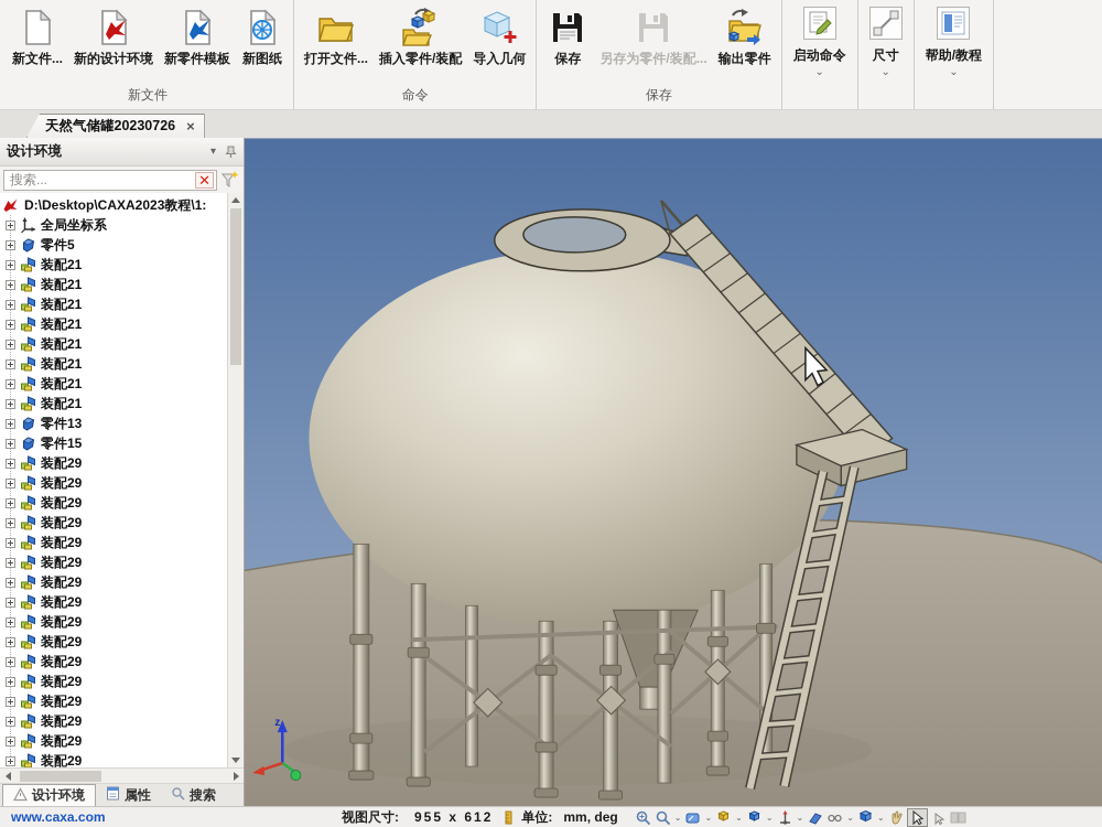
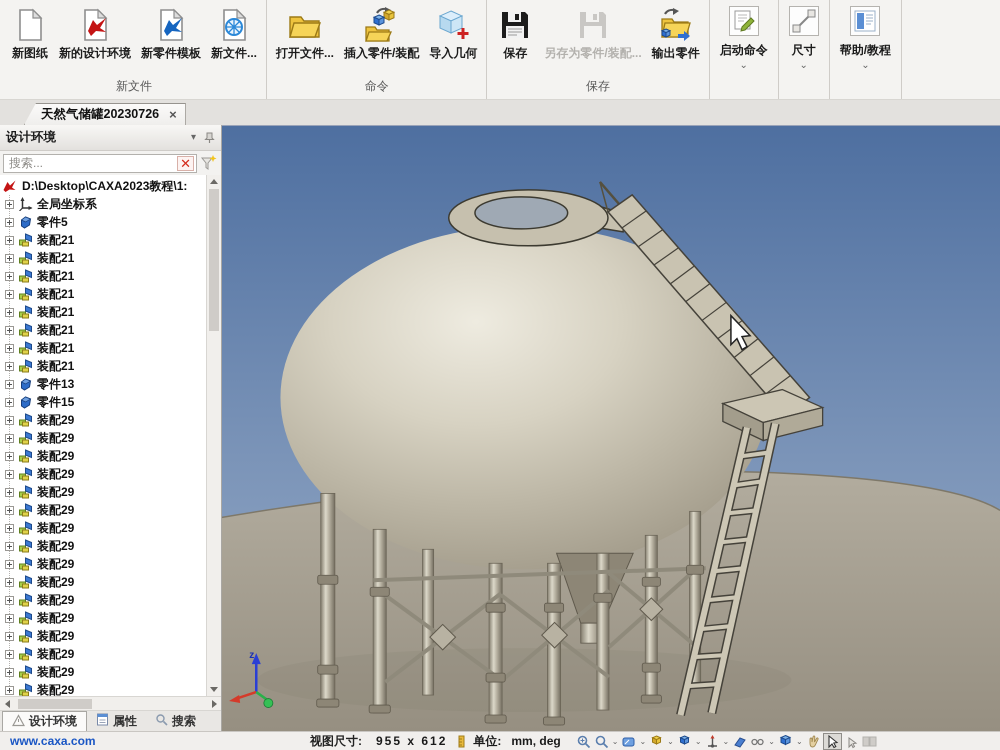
- 新文件...
+ 新图纸
  新的设计环境
  新零件模板
- 新图纸
+ 新文件...
  新文件
  打开文件...
  插入零件/装配
  导入几何
  命令
  保存
  另存为零件/装配...
  输出零件
  保存
  启动命令
  ⌄
  尺寸
  ⌄
  帮助/教程
  ⌄
  天然气储罐20230726
  ×
  设计环境
  ▾
  搜索...
  ✕
  D:\Desktop\CAXA2023教程\1:
  全局坐标系
  零件5
  装配21
  装配21
  装配21
  装配21
  装配21
  装配21
  装配21
  装配21
  零件13
  零件15
  装配29
  装配29
  装配29
  装配29
  装配29
  装配29
  装配29
  装配29
  装配29
  装配29
  装配29
  装配29
  装配29
  装配29
  装配29
  装配29
  设计环境
  属性
  搜索
  z
  www.caxa.com
  视图尺寸:
  955 x 612
  单位:
  mm, deg
  ⌄
  ⌄
  ⌄
  ⌄
  ⌄
  ⌄
  ⌄
